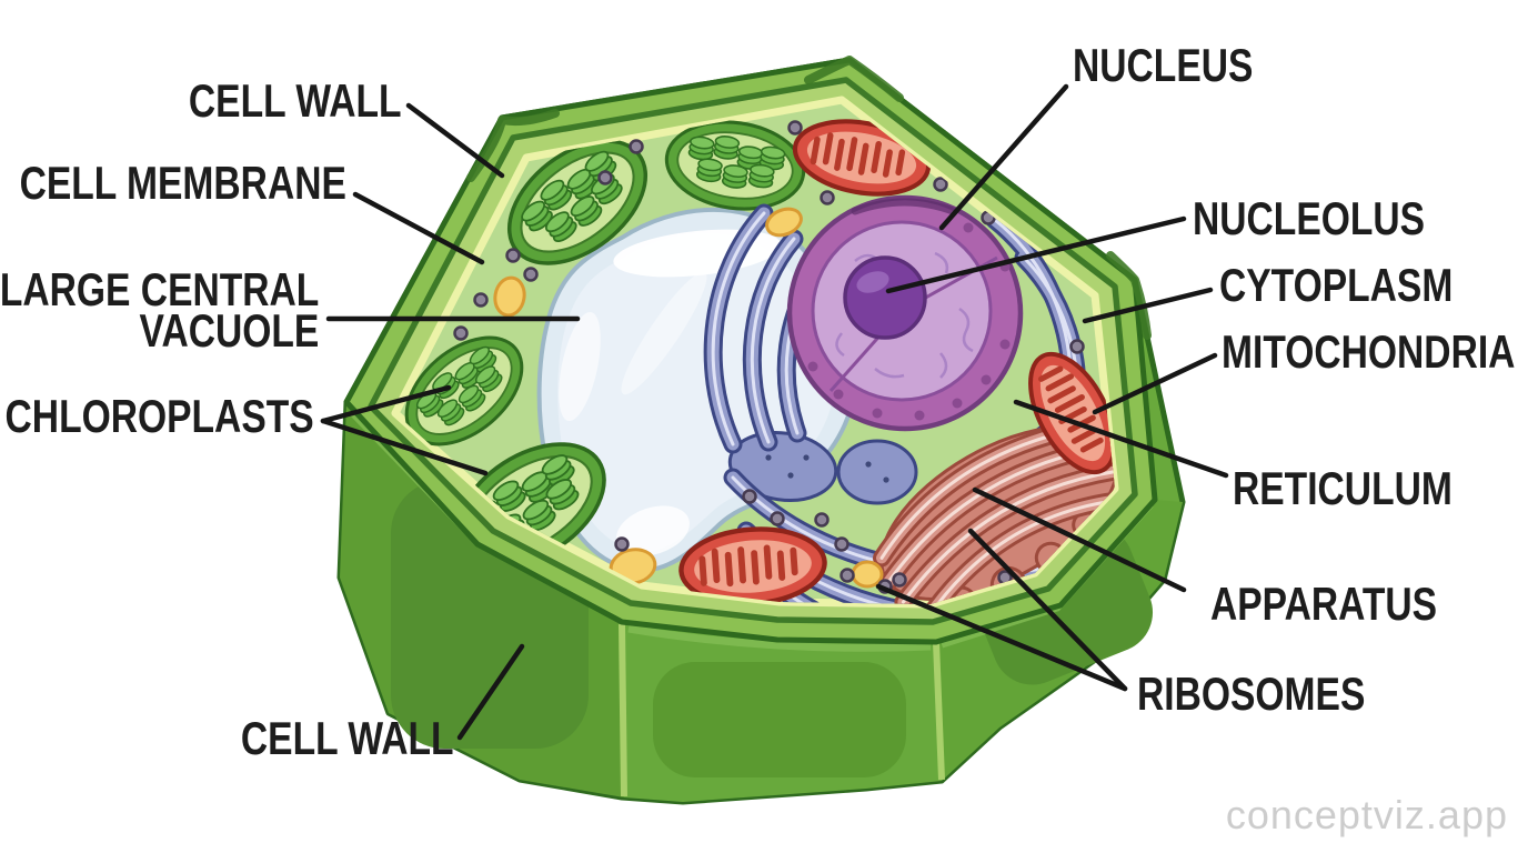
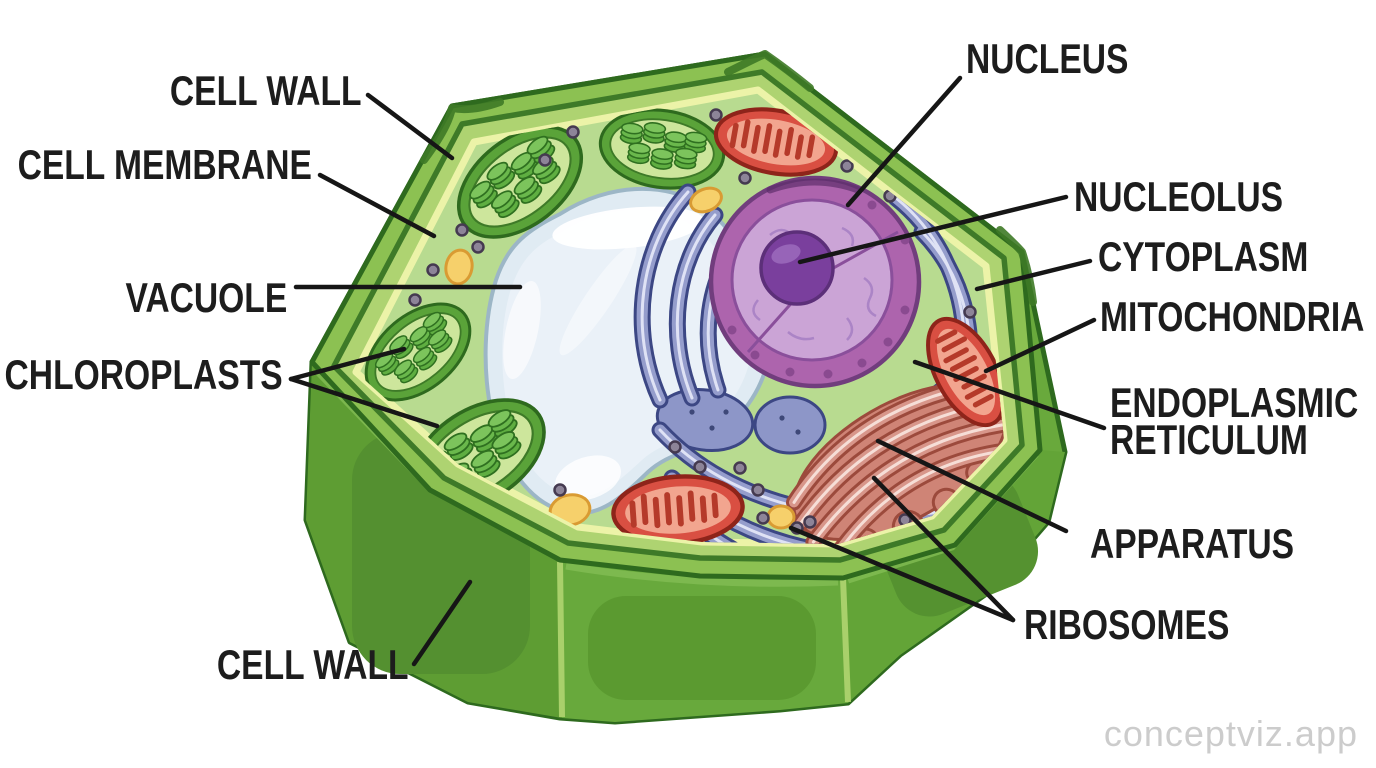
  CELL WALL
  CELL MEMBRANE
- LARGE CENTRAL
  VACUOLE
  CHLOROPLASTS
  CELL WALL
  NUCLEUS
  NUCLEOLUS
  CYTOPLASM
  MITOCHONDRIA
+ ENDOPLASMIC
  RETICULUM
  APPARATUS
  RIBOSOMES
  conceptviz.app
